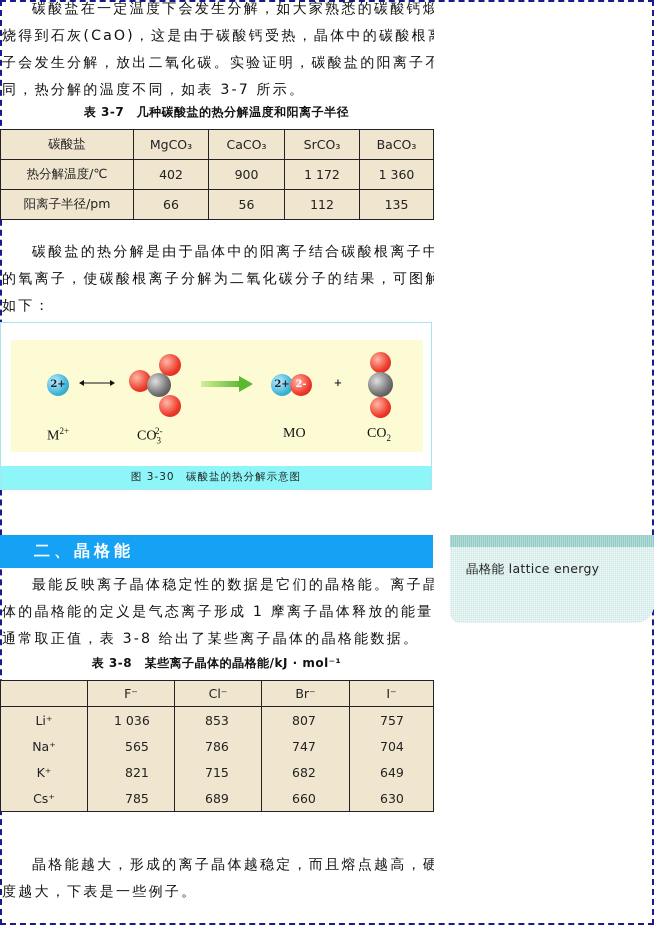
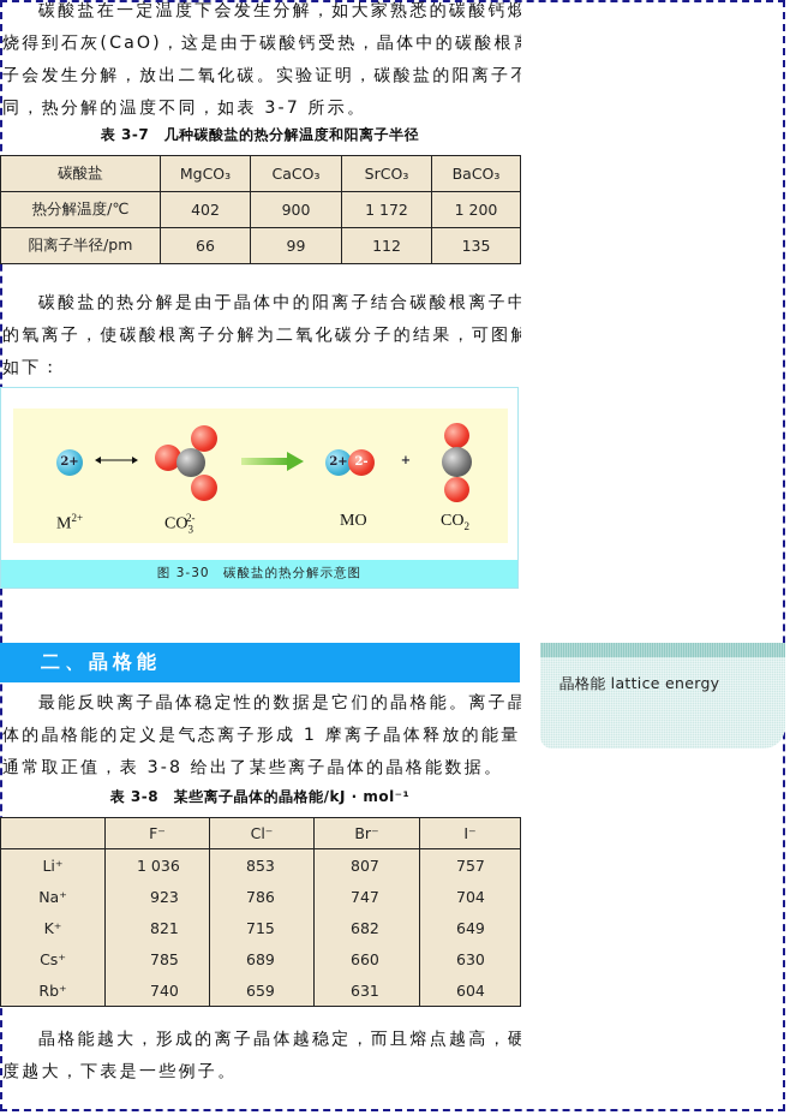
  碳酸盐在一定温度下会发生分解，如大家熟悉的碳酸钙煅
  烧得到石灰(CaO)，这是由于碳酸钙受热，晶体中的碳酸根
  子会发生分解，放出二氧化碳。实验证明，碳酸盐的阳离子不
  同，热分解的温度不同，如表 3-7 所示。
  表 3-7 几种碳酸盐的热分解温度和阳离子半径
  碳酸盐	MgCO₃	CaCO₃	SrCO₃	BaCO₃
- 热分解温度/℃	402	900	1 172	1 360
+ 热分解温度/℃	402	900	1 172	1 200
- 阳离子半径/pm	66	56	112	135
+ 阳离子半径/pm	66	99	112	135
  碳酸盐的热分解是由于晶体中的阳离子结合碳酸根离子中
  的氧离子，使碳酸根离子分解为二氧化碳分子的结果，可图解
  如下：
  2+
  2+
  2-
  +
  M2+
  CO32-
  MO
  CO2
  图 3-30 碳酸盐的热分解示意图
  二、晶格能
  晶格能 lattice energy
  最能反映离子晶体稳定性的数据是它们的晶格能。离子晶
  体的晶格能的定义是气态离子形成 1 摩离子晶体释放的能量
  通常取正值，表 3-8 给出了某些离子晶体的晶格能数据。
  表 3-8 某些离子晶体的晶格能/kJ · mol⁻¹
  	F⁻	Cl⁻	Br⁻	I⁻
  Li⁺	1 036	853	807	757
- Na⁺	565	786	747	704
+ Na⁺	923	786	747	704
  K⁺	821	715	682	649
  Cs⁺	785	689	660	630
+ Rb⁺	740	659	631	604
  晶格能越大，形成的离子晶体越稳定，而且熔点越高，硬
  度越大，下表是一些例子。
